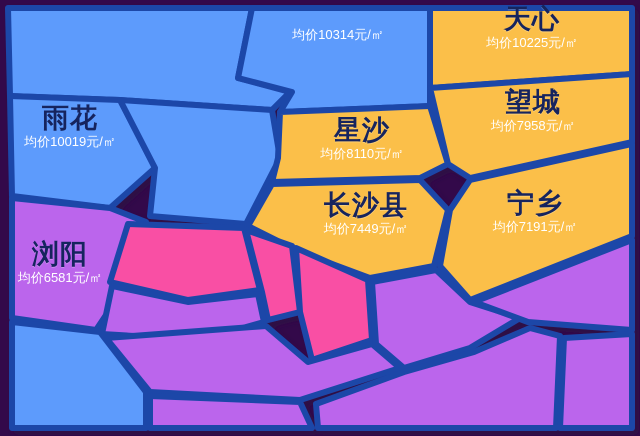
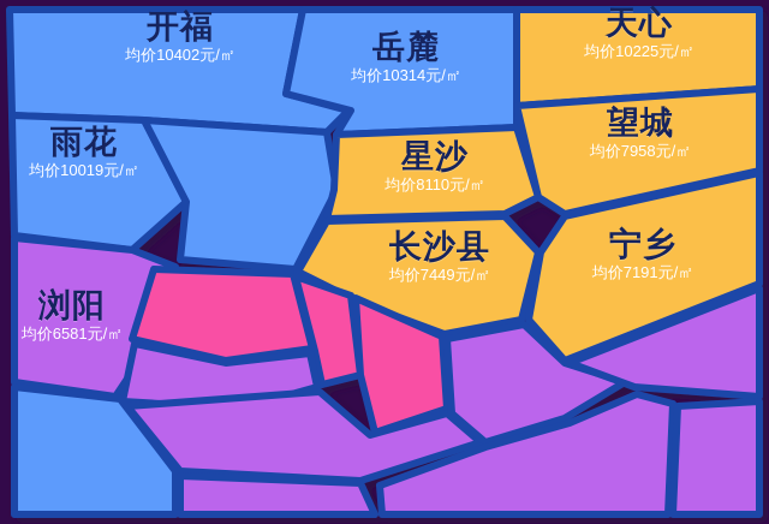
+ 开福
+ 均价10402元/㎡
+ 岳麓
  均价10314元/㎡
  天心
  均价10225元/㎡
  雨花
  均价10019元/㎡
  星沙
  均价8110元/㎡
  望城
  均价7958元/㎡
  长沙县
  均价7449元/㎡
  宁乡
  均价7191元/㎡
  浏阳
  均价6581元/㎡
